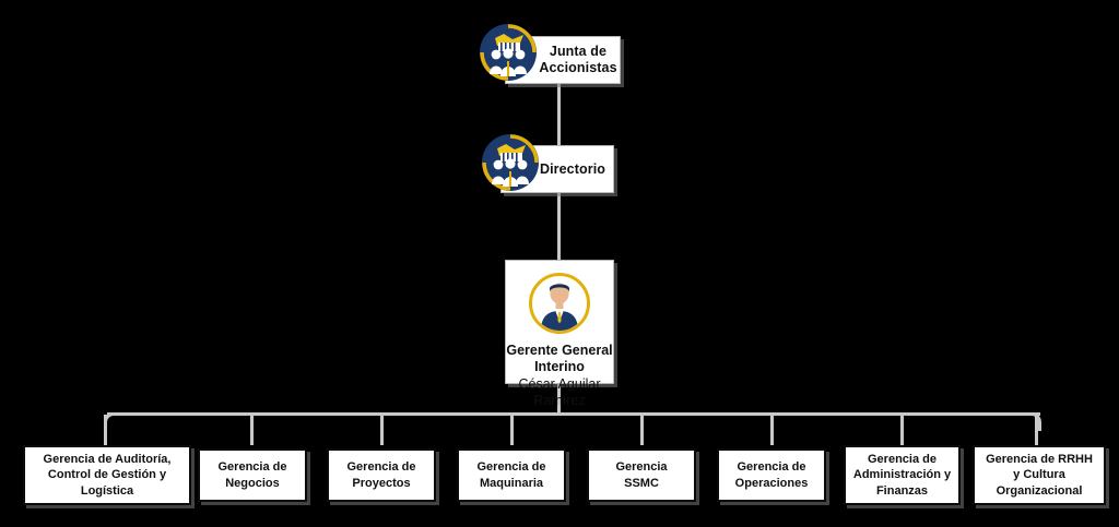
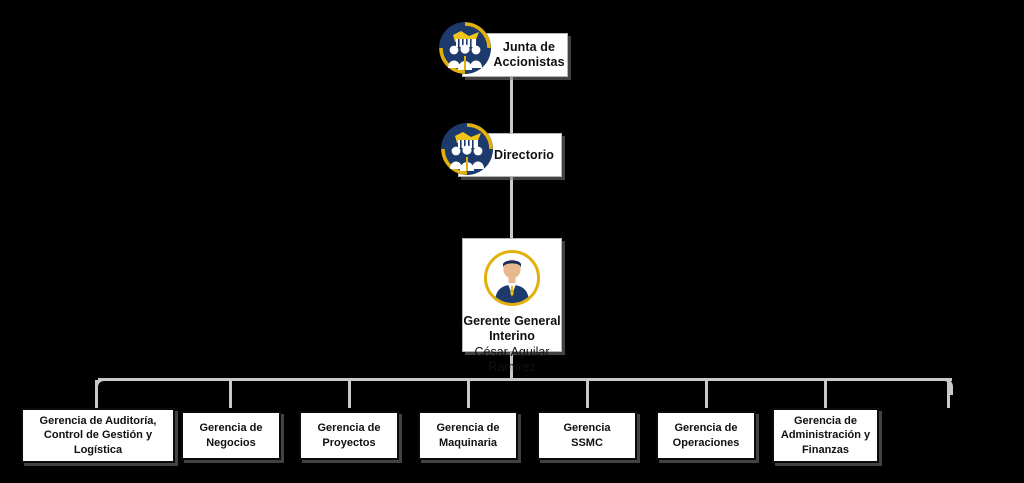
  Junta de
  Accionistas
  Directorio
  Gerente General
  Interino
  César Aguilar
  Ramírez
  Gerencia de Auditoría,
  Control de Gestión y
  Logística
  Gerencia de
  Negocios
  Gerencia de
  Proyectos
  Gerencia de
  Maquinaria
  Gerencia
  SSMC
  Gerencia de
  Operaciones
  Gerencia de
  Administración y
  Finanzas
- Gerencia de RRHH
- y Cultura
- Organizacional
